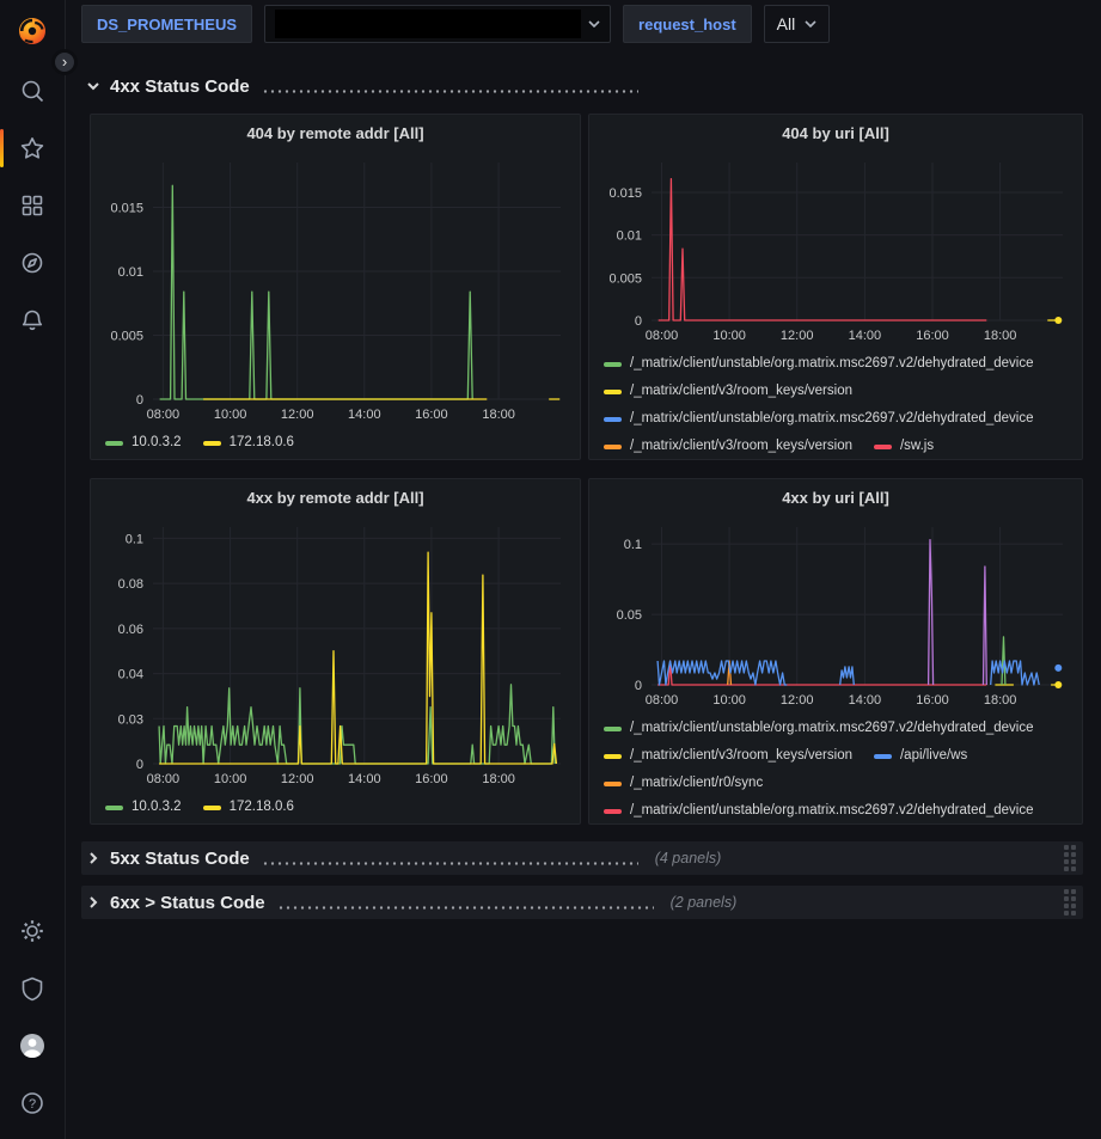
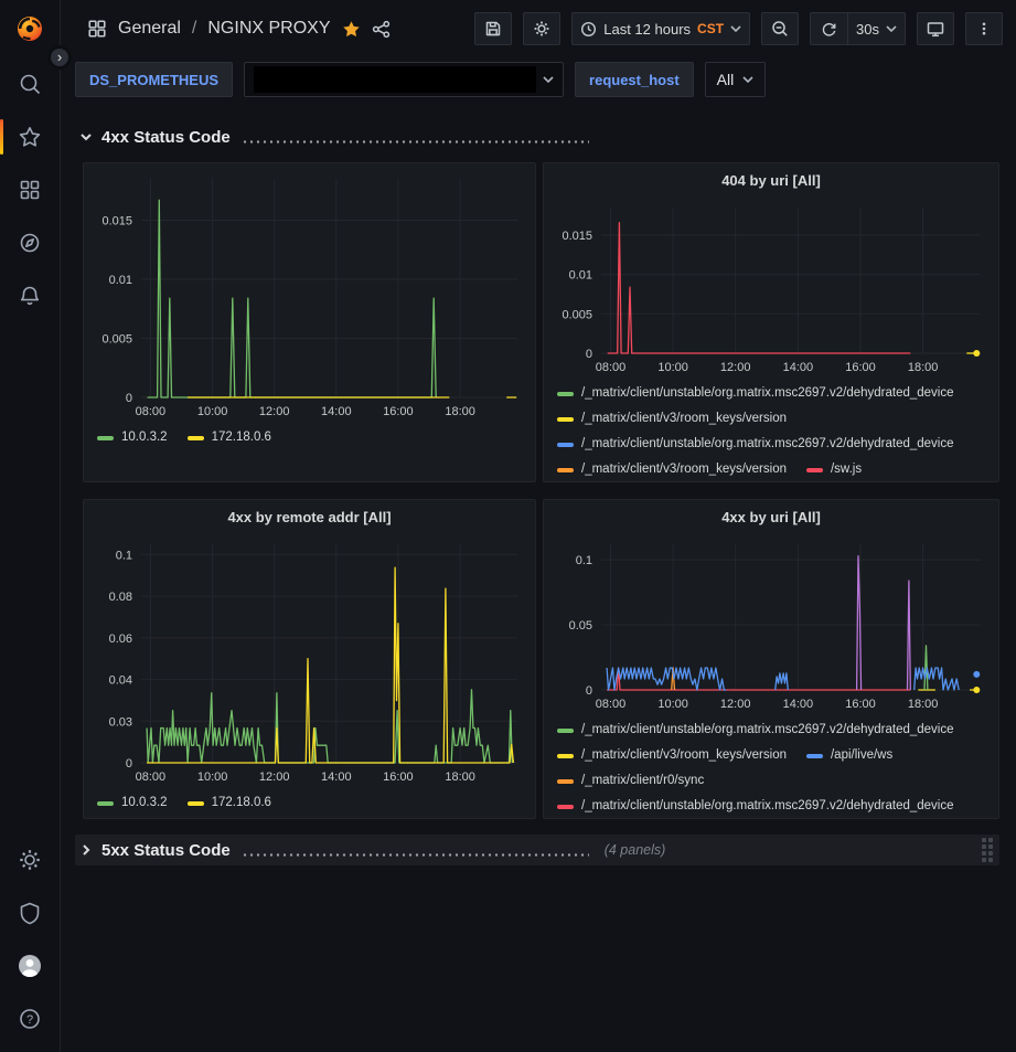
  ?
  ›
+ General
+ /
+ NGINX PROXY
+ Last 12 hours
+ CST
+ 30s
  DS_PROMETHEUS
  request_host
  All
  4xx Status Code
- 404 by remote addr [All]
  0
  0.005
  0.01
  0.015
  08:00
  10:00
  12:00
  14:00
  16:00
  18:00
  10.0.3.2
  172.18.0.6
  404 by uri [All]
  0
  0.005
  0.01
  0.015
  08:00
  10:00
  12:00
  14:00
  16:00
  18:00
  /_matrix/client/unstable/org.matrix.msc2697.v2/dehydrated_device
  /_matrix/client/v3/room_keys/version
  /_matrix/client/unstable/org.matrix.msc2697.v2/dehydrated_device
  /_matrix/client/v3/room_keys/version
  /sw.js
  4xx by remote addr [All]
  0
  0.03
  0.04
  0.06
  0.08
  0.1
  08:00
  10:00
  12:00
  14:00
  16:00
  18:00
  10.0.3.2
  172.18.0.6
  4xx by uri [All]
  0
  0.05
  0.1
  08:00
  10:00
  12:00
  14:00
  16:00
  18:00
  /_matrix/client/unstable/org.matrix.msc2697.v2/dehydrated_device
  /_matrix/client/v3/room_keys/version
  /api/live/ws
  /_matrix/client/r0/sync
  /_matrix/client/unstable/org.matrix.msc2697.v2/dehydrated_device
  5xx Status Code
  (4 panels)
- 6xx > Status Code
- (2 panels)
